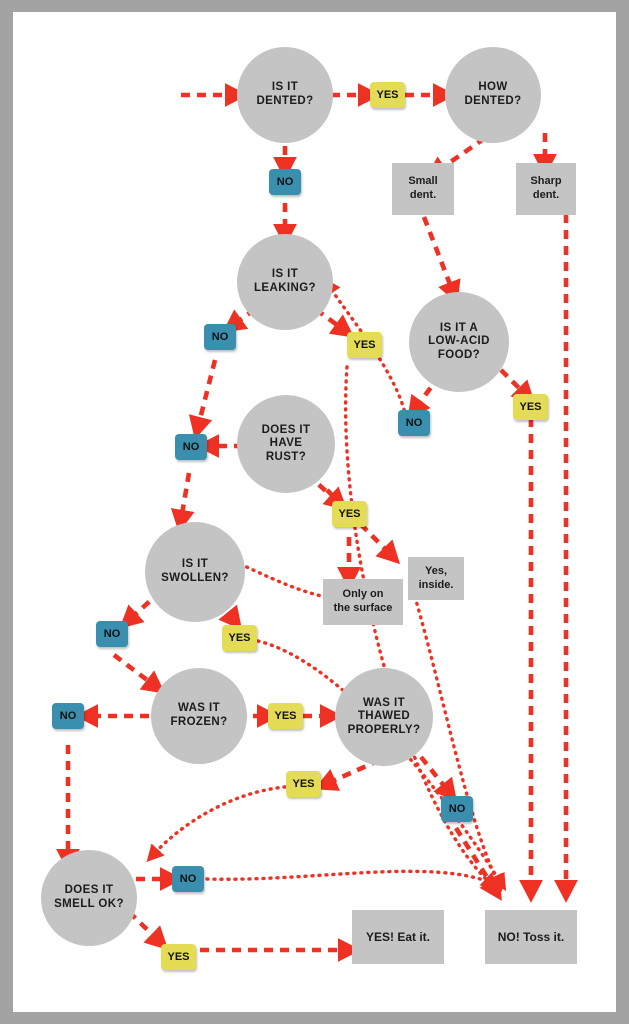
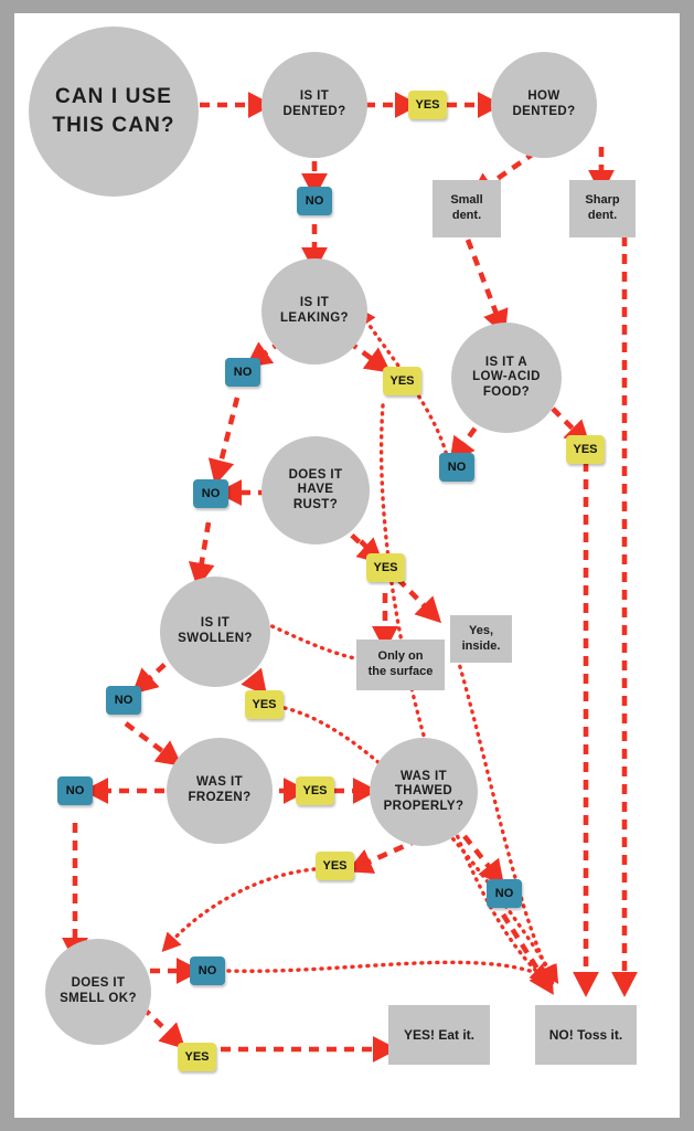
+ CAN I USE
+ THIS CAN?
  IS IT
  DENTED?
  HOW
  DENTED?
  IS IT
  LEAKING?
  IS IT A
  LOW-ACID
  FOOD?
  DOES IT
  HAVE
  RUST?
  IS IT
  SWOLLEN?
  WAS IT
  FROZEN?
  WAS IT
  THAWED
  PROPERLY?
  DOES IT
  SMELL OK?
  YES
  NO
  NO
  YES
  NO
  YES
  NO
  YES
  NO
  YES
  NO
  YES
  YES
  NO
  NO
  YES
  Small
  dent.
  Sharp
  dent.
  Only on
  the surface
  Yes,
  inside.
  YES! Eat it.
  NO! Toss it.
